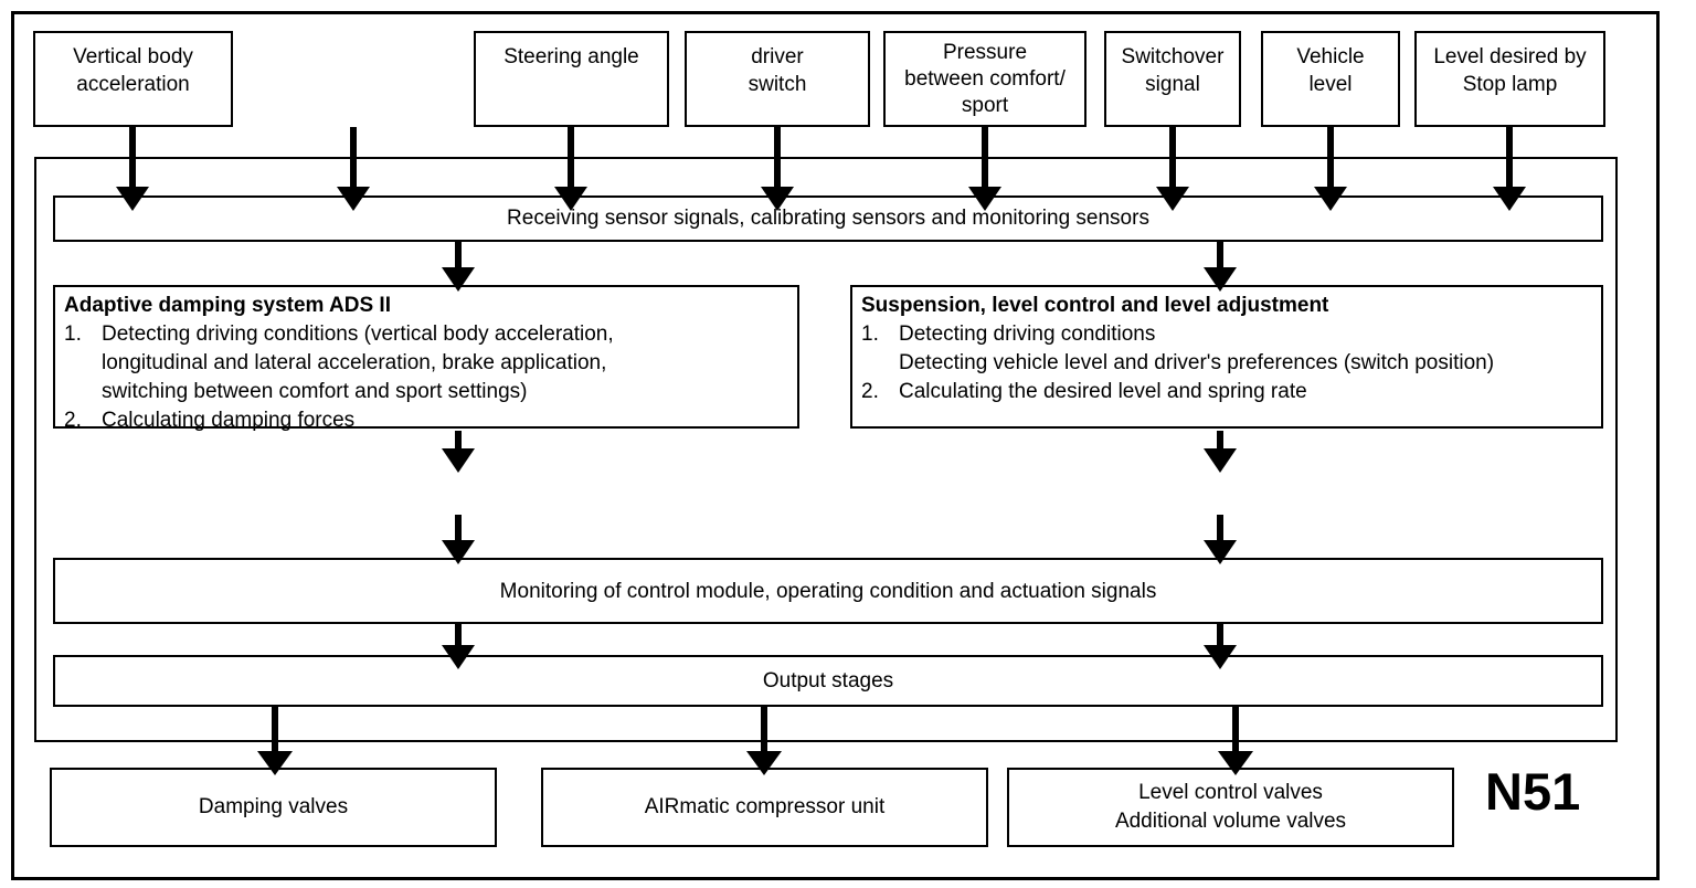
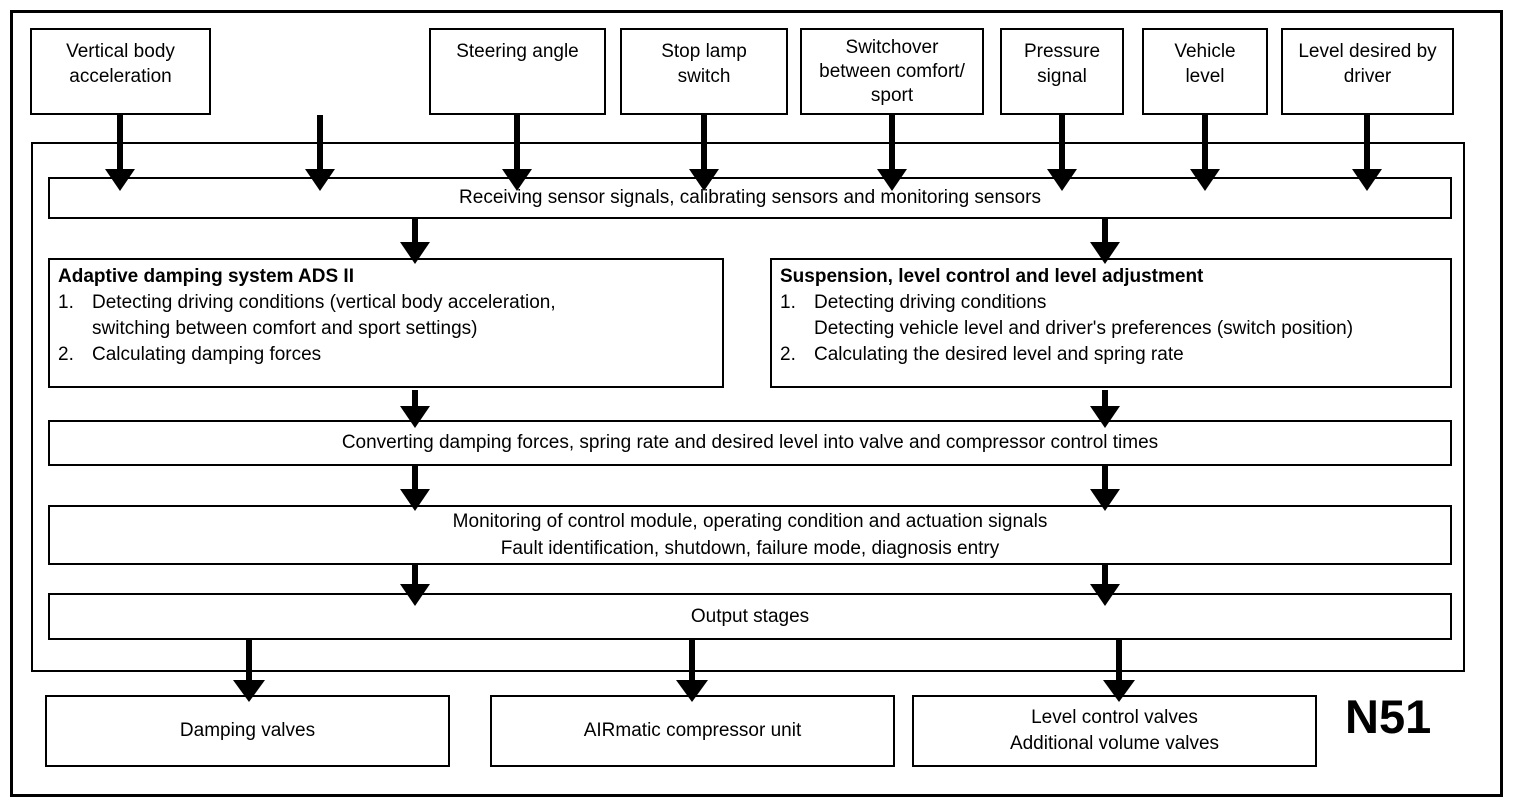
  Vertical body
  acceleration
  Steering angle
- driver
+ Stop lamp
  switch
- Pressure
+ Switchover
  between comfort/
  sport
- Switchover
+ Pressure
  signal
  Vehicle
  level
  Level desired by
- Stop lamp
+ driver
  Receiving sensor signals, calibrating sensors and monitoring sensors
  Adaptive damping system ADS II
  1.
  Detecting driving conditions (vertical body acceleration,
- longitudinal and lateral acceleration, brake application,
  switching between comfort and sport settings)
  2.
  Calculating damping forces
  Suspension, level control and level adjustment
  1.
  Detecting driving conditions
  Detecting vehicle level and driver's preferences (switch position)
  2.
  Calculating the desired level and spring rate
+ Converting damping forces, spring rate and desired level into valve and compressor control times
  Monitoring of control module, operating condition and actuation signals
+ Fault identification, shutdown, failure mode, diagnosis entry
  Output stages
  Damping valves
  AIRmatic compressor unit
  Level control valves
  Additional volume valves
  N51
